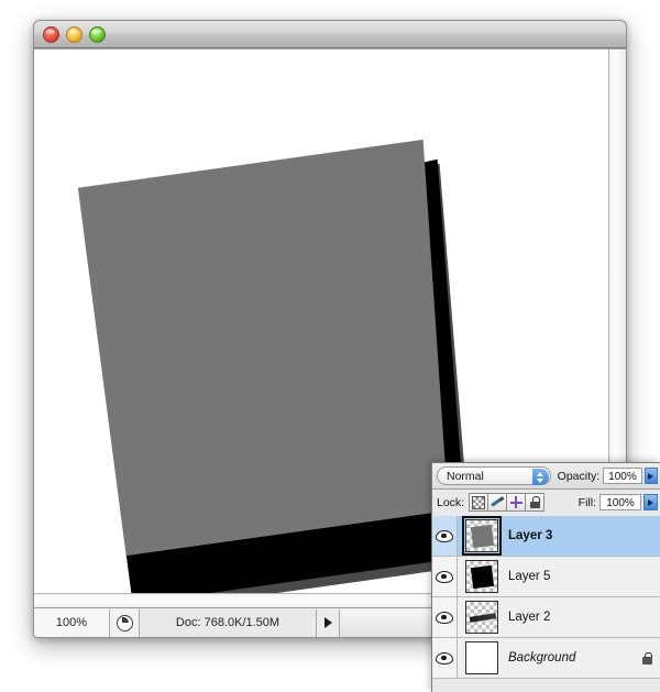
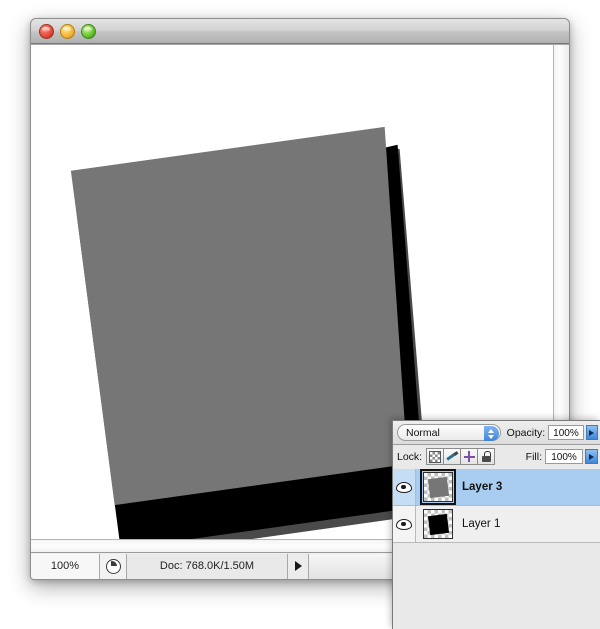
  100%
  Doc: 768.0K/1.50M
  Normal
  Opacity:
  100%
  Lock:
  Fill:
  100%
  Layer 3
- Layer 5
+ Layer 1
- Layer 2
- Background
